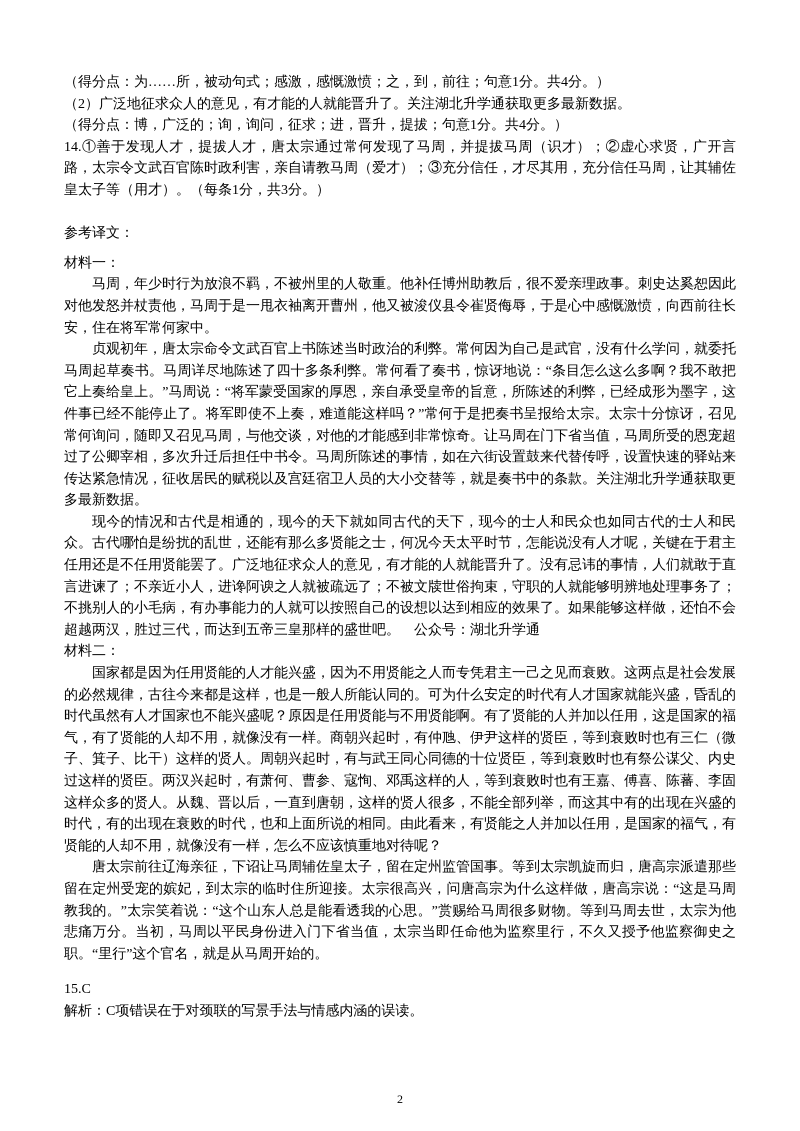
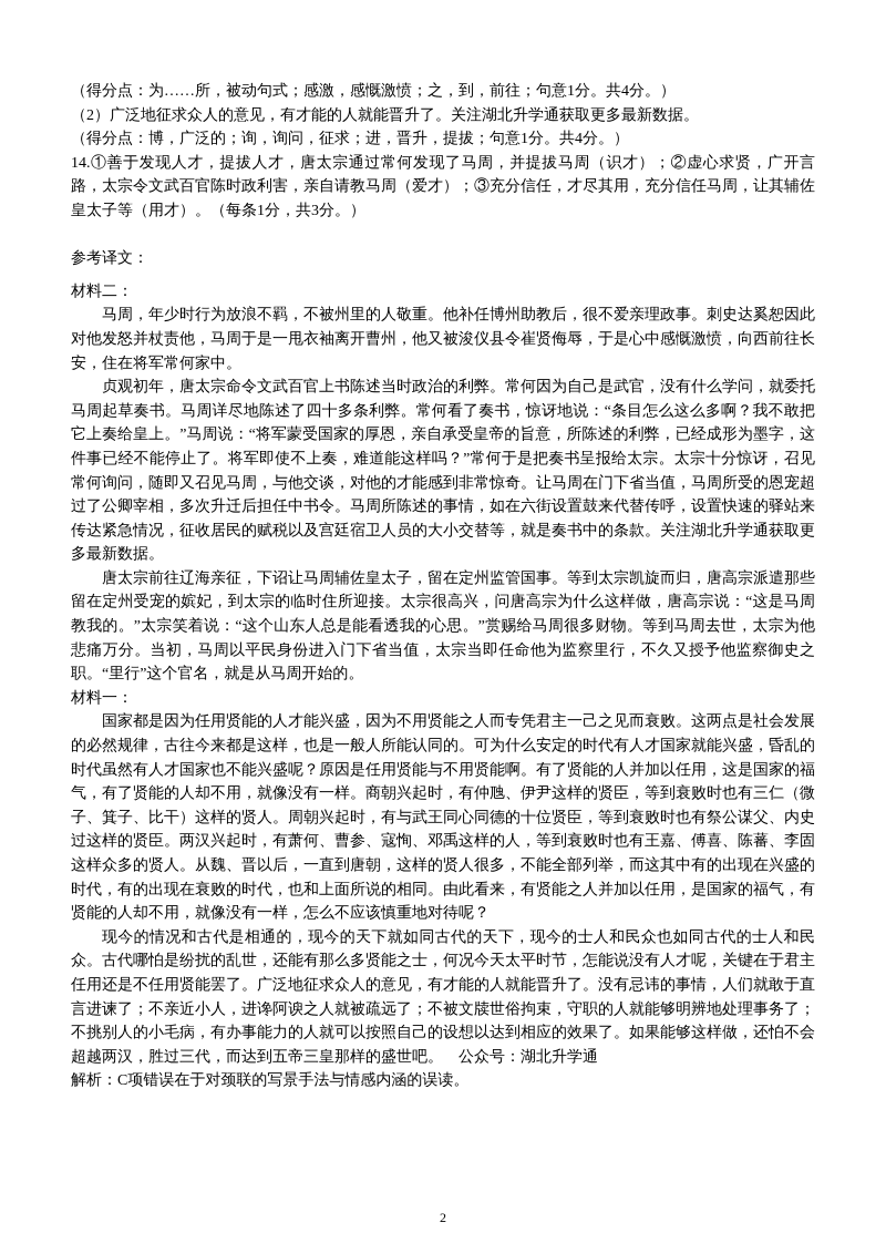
  （得分点：为……所，被动句式；感激，感慨激愤；之，到，前往；句意1分。共4分。）
  （2）广泛地征求众人的意见，有才能的人就能晋升了。关注湖北升学通获取更多最新数据。
  （得分点：博，广泛的；询，询问，征求；进，晋升，提拔；句意1分。共4分。）
  14.①善于发现人才，提拔人才，唐太宗通过常何发现了马周，并提拔马周（识才）；②虚心求贤，广开言路，太宗令文武百官陈时政利害，亲自请教马周（爱才）；③充分信任，才尽其用，充分信任马周，让其辅佐皇太子等（用才）。（每条1分，共3分。）
  参考译文：
- 材料一：
+ 材料二：
  马周，年少时行为放浪不羁，不被州里的人敬重。他补任博州助教后，很不爱亲理政事。刺史达奚恕因此对他发怒并杖责他，马周于是一甩衣袖离开曹州，他又被浚仪县令崔贤侮辱，于是心中感慨激愤，向西前往长安，住在将军常何家中。
  贞观初年，唐太宗命令文武百官上书陈述当时政治的利弊。常何因为自己是武官，没有什么学问，就委托马周起草奏书。马周详尽地陈述了四十多条利弊。常何看了奏书，惊讶地说：“条目怎么这么多啊？我不敢把它上奏给皇上。”马周说：“将军蒙受国家的厚恩，亲自承受皇帝的旨意，所陈述的利弊，已经成形为墨字，这件事已经不能停止了。将军即使不上奏，难道能这样吗？”常何于是把奏书呈报给太宗。太宗十分惊讶，召见常何询问，随即又召见马周，与他交谈，对他的才能感到非常惊奇。让马周在门下省当值，马周所受的恩宠超过了公卿宰相，多次升迁后担任中书令。马周所陈述的事情，如在六街设置鼓来代替传呼，设置快速的驿站来传达紧急情况，征收居民的赋税以及宫廷宿卫人员的大小交替等，就是奏书中的条款。关注湖北升学通获取更多最新数据。
- 现今的情况和古代是相通的，现今的天下就如同古代的天下，现今的士人和民众也如同古代的士人和民众。古代哪怕是纷扰的乱世，还能有那么多贤能之士，何况今天太平时节，怎能说没有人才呢，关键在于君主任用还是不任用贤能罢了。广泛地征求众人的意见，有才能的人就能晋升了。没有忌讳的事情，人们就敢于直言进谏了；不亲近小人，进谗阿谀之人就被疏远了；不被文牍世俗拘束，守职的人就能够明辨地处理事务了；不挑别人的小毛病，有办事能力的人就可以按照自己的设想以达到相应的效果了。如果能够这样做，还怕不会超越两汉，胜过三代，而达到五帝三皇那样的盛世吧。 公众号：湖北升学通
+ 唐太宗前往辽海亲征，下诏让马周辅佐皇太子，留在定州监管国事。等到太宗凯旋而归，唐高宗派遣那些留在定州受宠的嫔妃，到太宗的临时住所迎接。太宗很高兴，问唐高宗为什么这样做，唐高宗说：“这是马周教我的。”太宗笑着说：“这个山东人总是能看透我的心思。”赏赐给马周很多财物。等到马周去世，太宗为他悲痛万分。当初，马周以平民身份进入门下省当值，太宗当即任命他为监察里行，不久又授予他监察御史之职。“里行”这个官名，就是从马周开始的。
- 材料二：
+ 材料一：
  国家都是因为任用贤能的人才能兴盛，因为不用贤能之人而专凭君主一己之见而衰败。这两点是社会发展的必然规律，古往今来都是这样，也是一般人所能认同的。可为什么安定的时代有人才国家就能兴盛，昏乱的时代虽然有人才国家也不能兴盛呢？原因是任用贤能与不用贤能啊。有了贤能的人并加以任用，这是国家的福气，有了贤能的人却不用，就像没有一样。商朝兴起时，有仲虺、伊尹这样的贤臣，等到衰败时也有三仁（微子、箕子、比干）这样的贤人。周朝兴起时，有与武王同心同德的十位贤臣，等到衰败时也有祭公谋父、内史过这样的贤臣。两汉兴起时，有萧何、曹参、寇恂、邓禹这样的人，等到衰败时也有王嘉、傅喜、陈蕃、李固这样众多的贤人。从魏、晋以后，一直到唐朝，这样的贤人很多，不能全部列举，而这其中有的出现在兴盛的时代，有的出现在衰败的时代，也和上面所说的相同。由此看来，有贤能之人并加以任用，是国家的福气，有贤能的人却不用，就像没有一样，怎么不应该慎重地对待呢？
- 唐太宗前往辽海亲征，下诏让马周辅佐皇太子，留在定州监管国事。等到太宗凯旋而归，唐高宗派遣那些留在定州受宠的嫔妃，到太宗的临时住所迎接。太宗很高兴，问唐高宗为什么这样做，唐高宗说：“这是马周教我的。”太宗笑着说：“这个山东人总是能看透我的心思。”赏赐给马周很多财物。等到马周去世，太宗为他悲痛万分。当初，马周以平民身份进入门下省当值，太宗当即任命他为监察里行，不久又授予他监察御史之职。“里行”这个官名，就是从马周开始的。
+ 现今的情况和古代是相通的，现今的天下就如同古代的天下，现今的士人和民众也如同古代的士人和民众。古代哪怕是纷扰的乱世，还能有那么多贤能之士，何况今天太平时节，怎能说没有人才呢，关键在于君主任用还是不任用贤能罢了。广泛地征求众人的意见，有才能的人就能晋升了。没有忌讳的事情，人们就敢于直言进谏了；不亲近小人，进谗阿谀之人就被疏远了；不被文牍世俗拘束，守职的人就能够明辨地处理事务了；不挑别人的小毛病，有办事能力的人就可以按照自己的设想以达到相应的效果了。如果能够这样做，还怕不会超越两汉，胜过三代，而达到五帝三皇那样的盛世吧。 公众号：湖北升学通
- 15.C
  解析：C项错误在于对颈联的写景手法与情感内涵的误读。
  2
